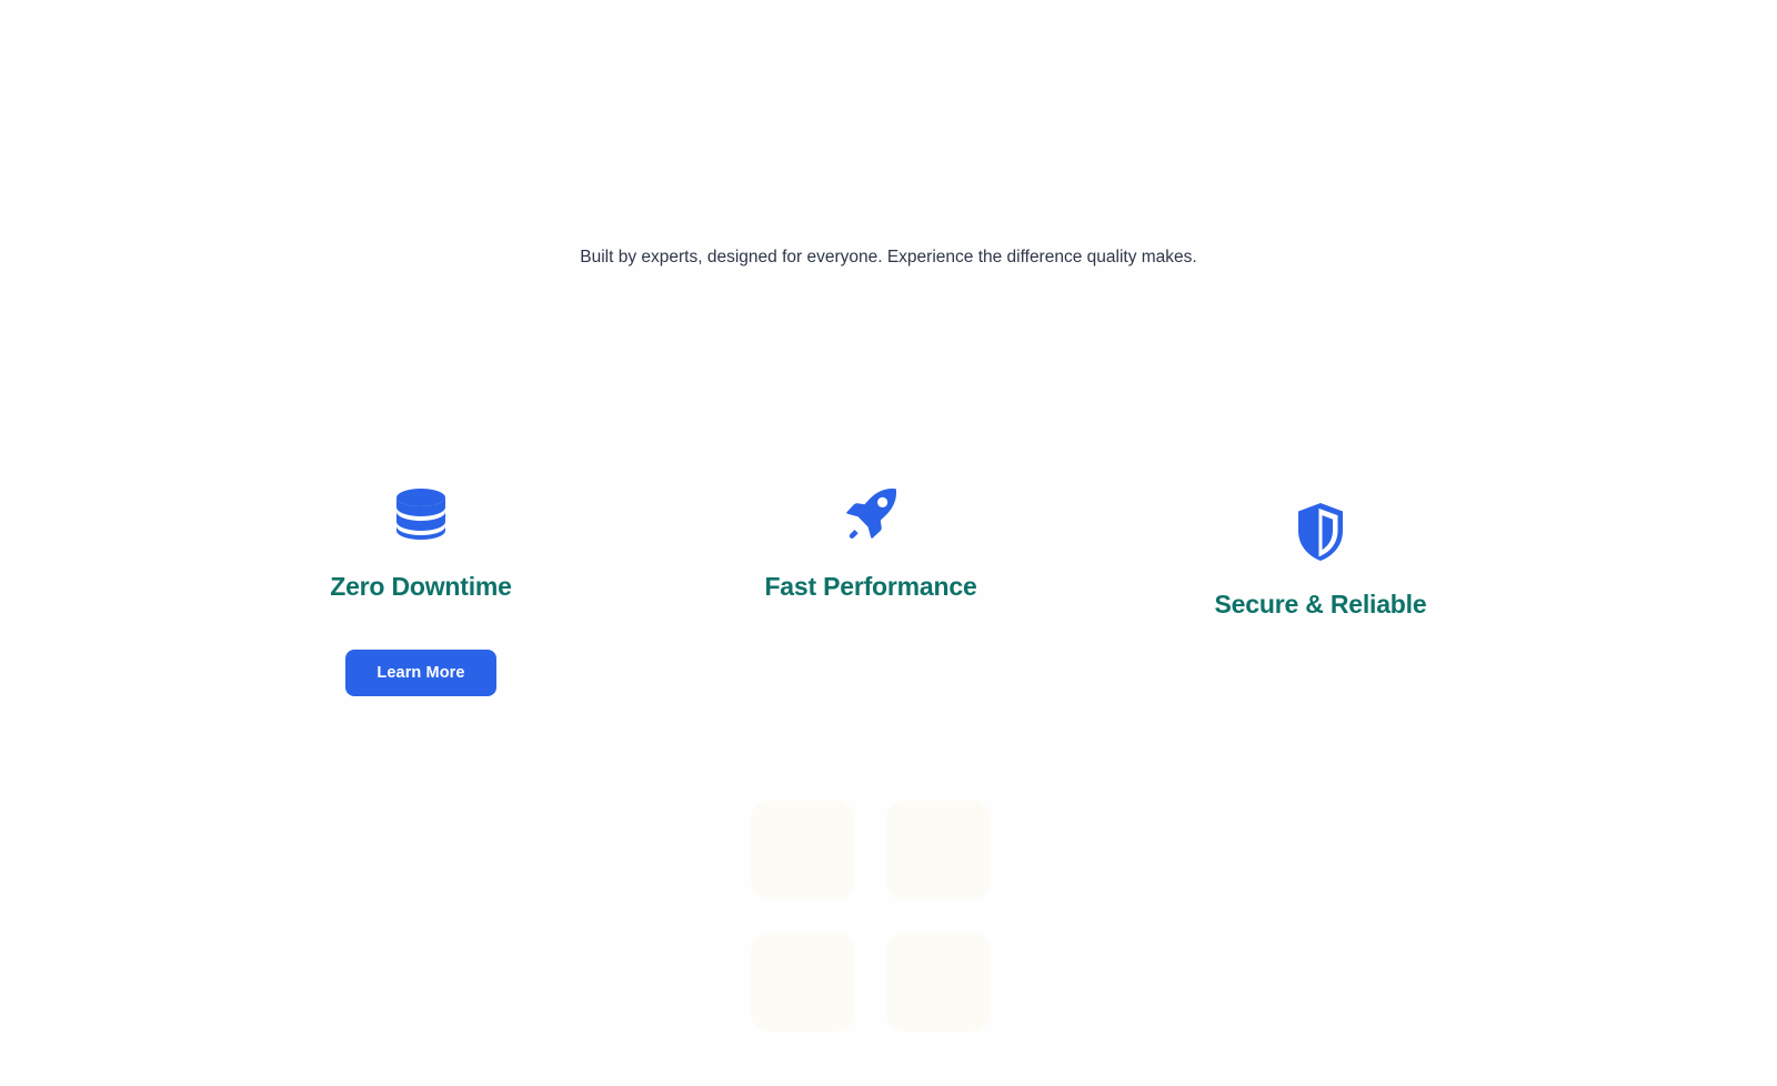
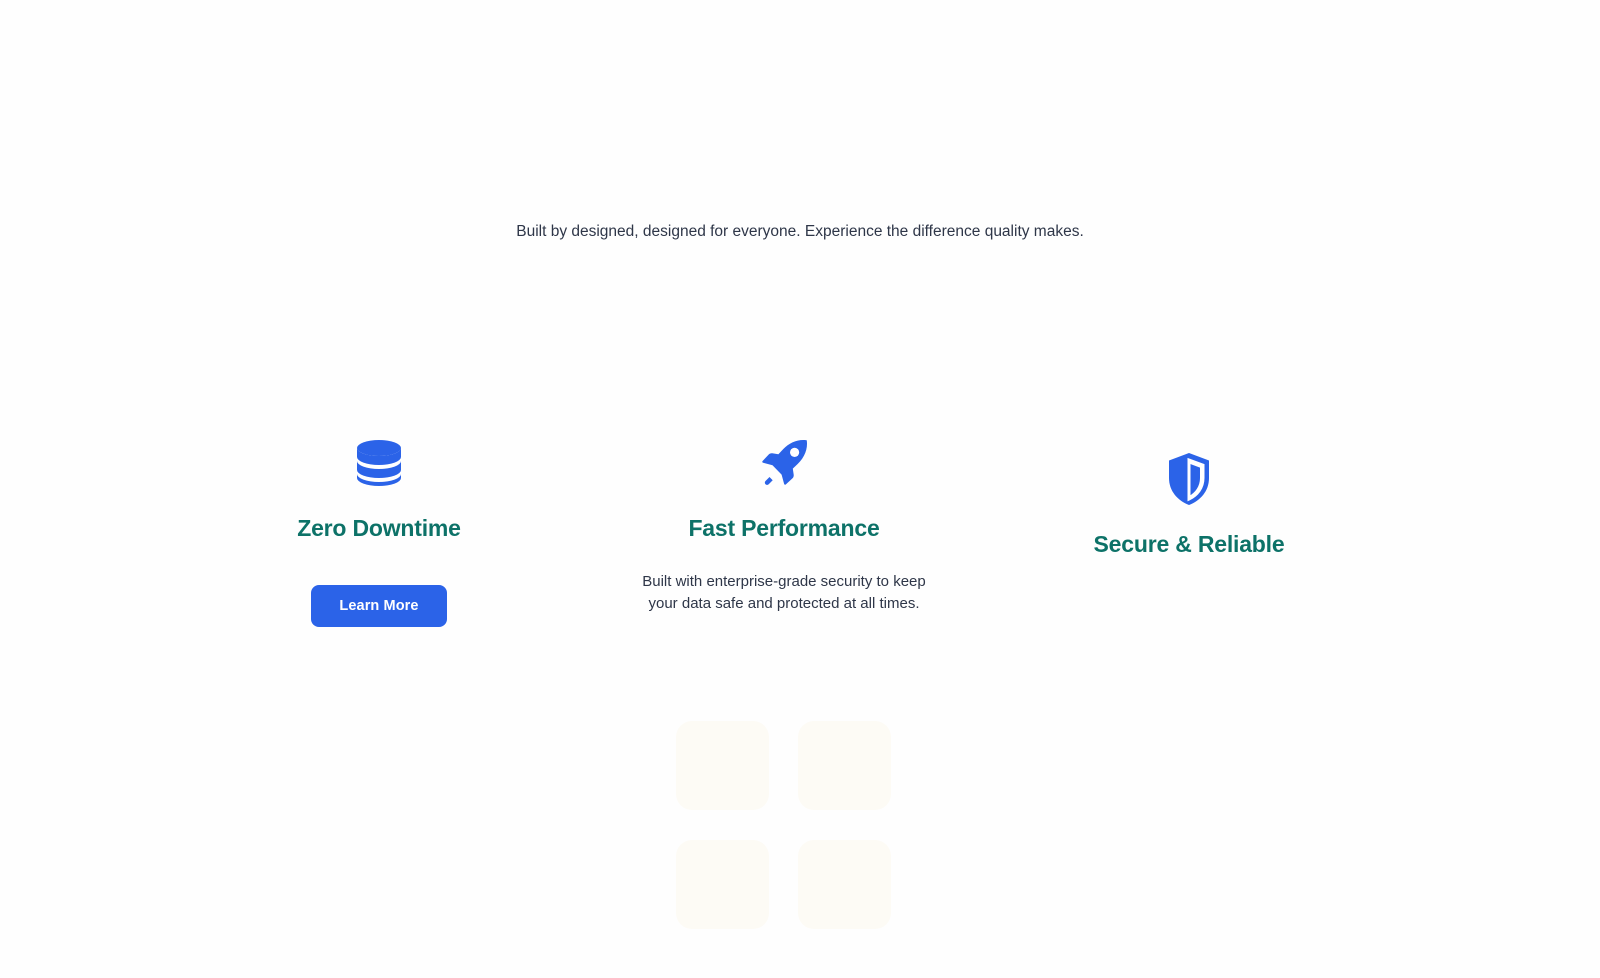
- Built by experts, designed for everyone. Experience the difference quality makes.
+ Built by designed, designed for everyone. Experience the difference quality makes.
  Zero Downtime
  Learn More
  Fast Performance
+ Built with enterprise-grade security to keep your data safe and protected at all times.
  Secure & Reliable
